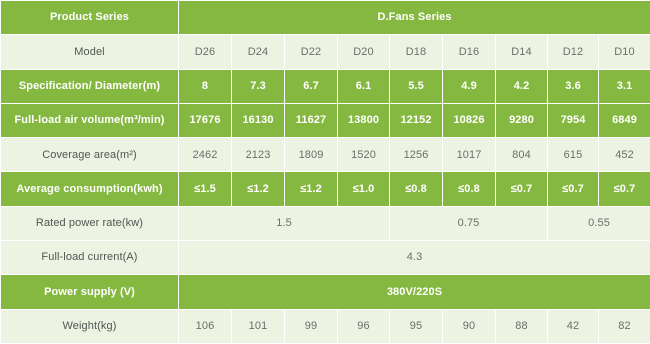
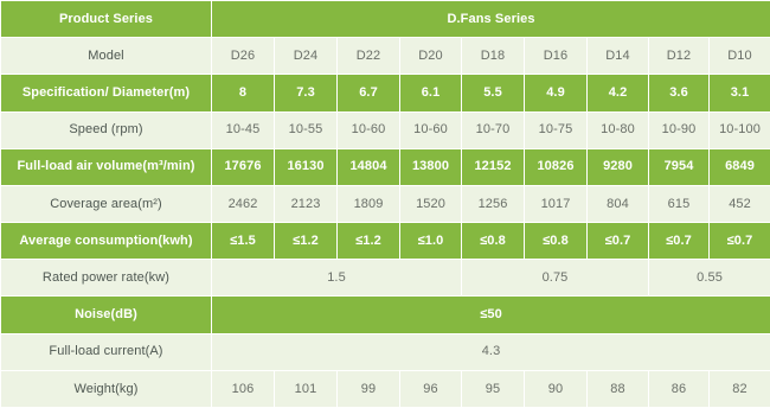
  Product Series	D.Fans Series
  Model	D26	D24	D22	D20	D18	D16	D14	D12	D10
  Specification/ Diameter(m)	8	7.3	6.7	6.1	5.5	4.9	4.2	3.6	3.1
+ Speed (rpm)	10-45	10-55	10-60	10-60	10-70	10-75	10-80	10-90	10-100
- Full-load air volume(m³/min)	17676	16130	11627	13800	12152	10826	9280	7954	6849
+ Full-load air volume(m³/min)	17676	16130	14804	13800	12152	10826	9280	7954	6849
  Coverage area(m²)	2462	2123	1809	1520	1256	1017	804	615	452
  Average consumption(kwh)	≤1.5	≤1.2	≤1.2	≤1.0	≤0.8	≤0.8	≤0.7	≤0.7	≤0.7
  Rated power rate(kw)	1.5	0.75	0.55
+ Noise(dB)	≤50
  Full-load current(A)	4.3
- Power supply (V)	380V/220S
- Weight(kg)	106	101	99	96	95	90	88	42	82
+ Weight(kg)	106	101	99	96	95	90	88	86	82
